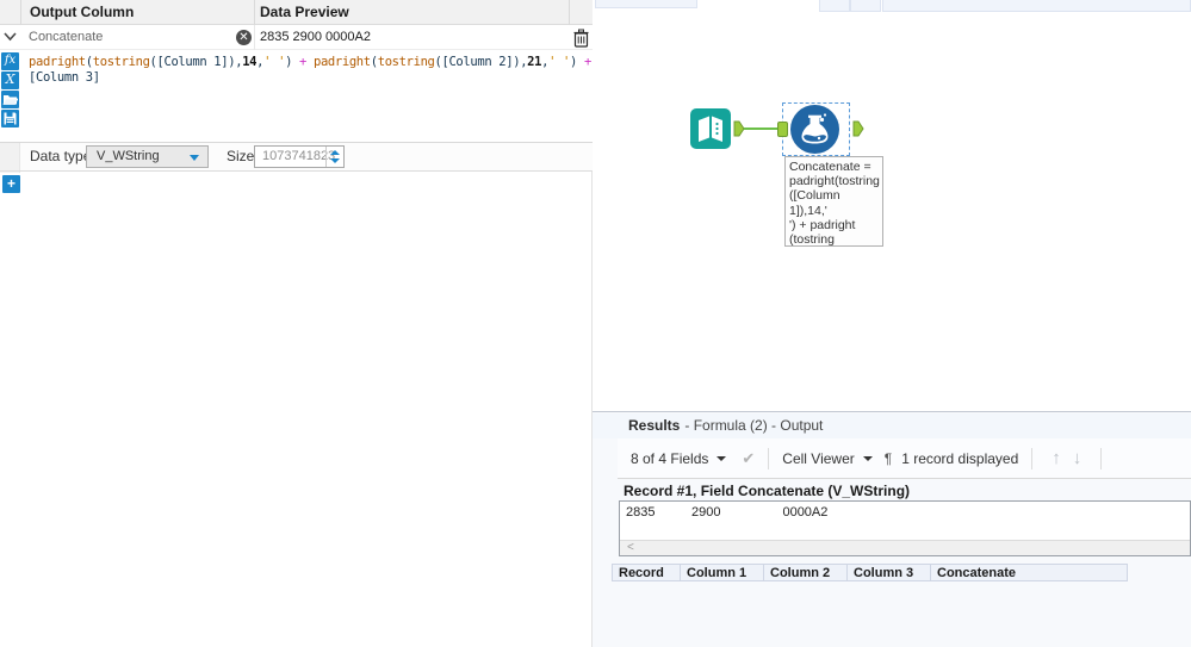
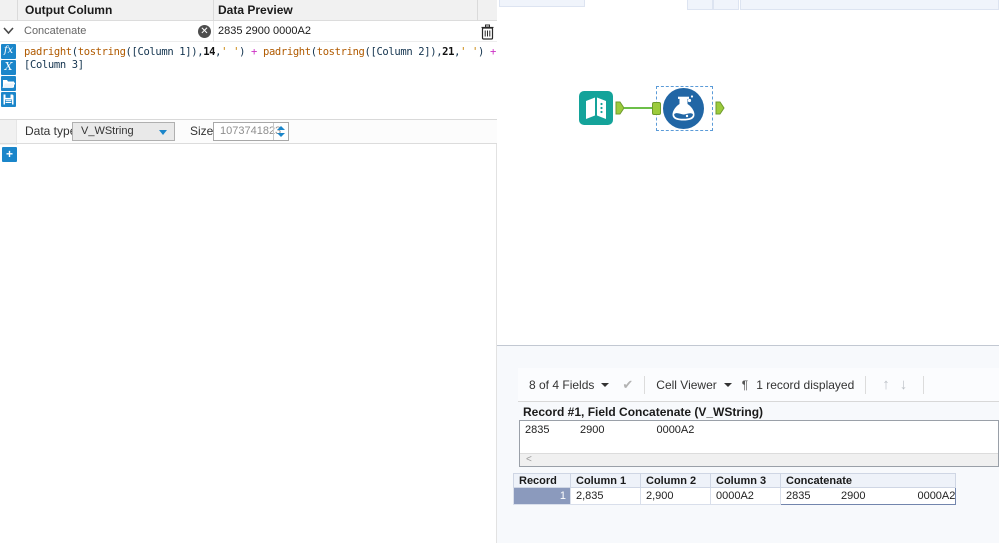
  Output Column
  Data Preview
  Concatenate
  ✕
  2835 2900 0000A2
  fx
  X
  padright(tostring([Column 1]),14,' ') + padright(tostring([Column 2]),21,' ') +
  [Column 3]
  Data typ
  V_WString
  Size
  1073741823
  +
- Concatenate =
- padright(tostring
- ([Column 1]),14,'
- ') + padright
- (tostring
- Results - Formula (2) - Output
  8 of 4 Fields
  ✔
  Cell Viewer
  ¶
  1 record displayed
  ↑
  ↓
  Record #1, Field Concatenate (V_WString)
  2835 2900 0000A2
  <
  Record	Column 1	Column 2	Column 3	Concatenate
+ 1	2,835	2,900	0000A2	2835 2900 0000A2
